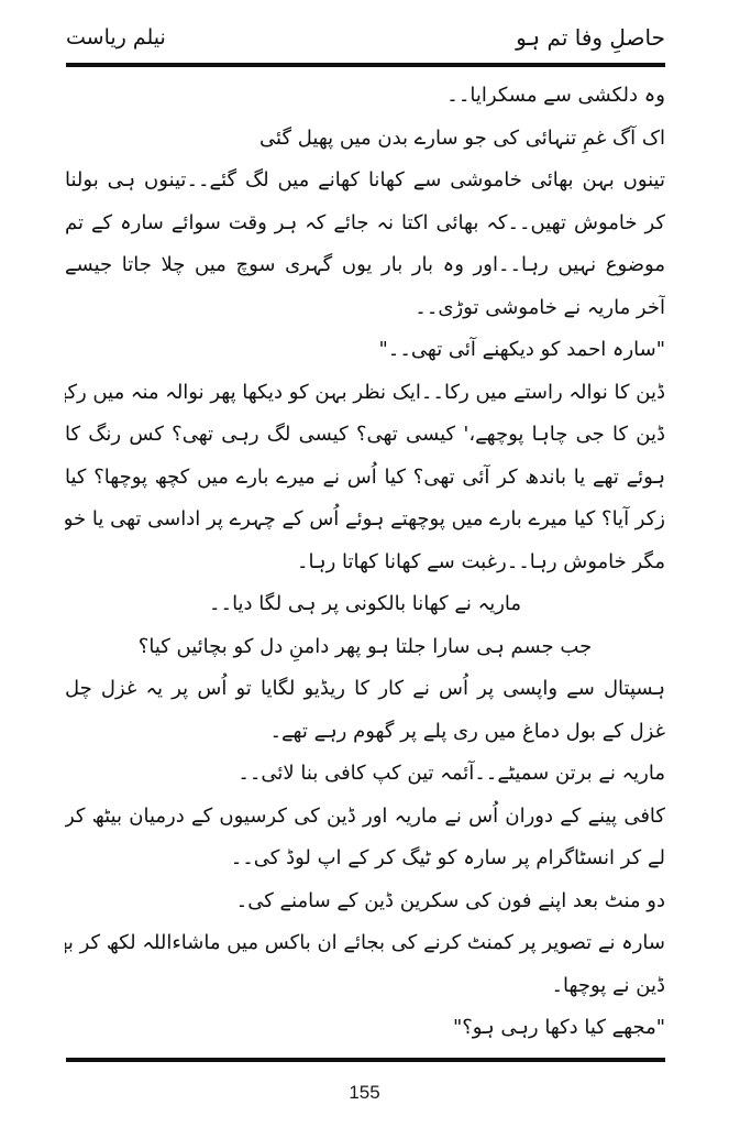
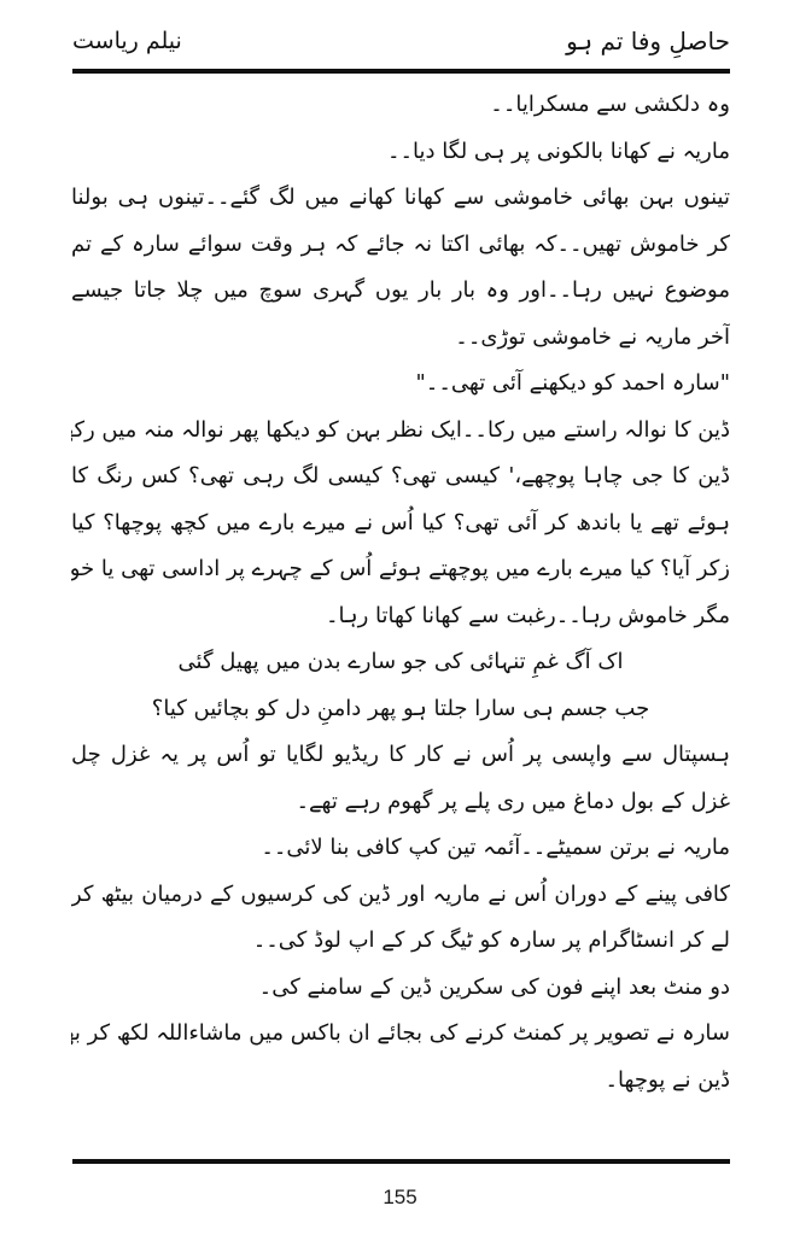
  حاصلِ وفا تم ہو
  نیلم ریاست
  وہ دلکشی سے مسکرایا۔۔
- اک آگ غمِ تنہائی کی جو سارے بدن میں پھیل گئی
+ ماریہ نے کھانا بالکونی پر ہی لگا دیا۔۔
  تینوں بہن بھائی خاموشی سے کھانا کھانے میں لگ گئے۔۔تینوں ہی بولنا
  کر خاموش تھیں۔۔کہ بھائی اکتا نہ جائے کہ ہر وقت سوائے سارہ کے تم
  موضوع نہیں رہا۔۔اور وہ بار بار یوں گہری سوچ میں چلا جاتا جیسے
  آخر ماریہ نے خاموشی توڑی۔۔
  "سارہ احمد کو دیکھنے آئی تھی۔۔"
  ڈین کا نوالہ راستے میں رکا۔۔ایک نظر بہن کو دیکھا پھر نوالہ منہ میں رک
  ہوئے تھے یا باندھ کر آئی تھی؟ کیا اُس نے میرے بارے میں کچھ پوچھا؟ کیا
  زکر آیا؟ کیا میرے بارے میں پوچھتے ہوئے اُس کے چہرے پر اداسی تھی یا خو
  مگر خاموش رہا۔۔رغبت سے کھانا کھاتا رہا۔
- ماریہ نے کھانا بالکونی پر ہی لگا دیا۔۔
+ اک آگ غمِ تنہائی کی جو سارے بدن میں پھیل گئی
  جب جسم ہی سارا جلتا ہو پھر دامنِ دل کو بچائیں کیا؟
  غزل کے بول دماغ میں ری پلے پر گھوم رہے تھے۔
  ماریہ نے برتن سمیٹے۔۔آئمہ تین کپ کافی بنا لائی۔۔
  کافی پینے کے دوران اُس نے ماریہ اور ڈین کی کرسیوں کے درمیان بیٹھ کر
  لے کر انسٹاگرام پر سارہ کو ٹیگ کر کے اپ لوڈ کی۔۔
  دو منٹ بعد اپنے فون کی سکرین ڈین کے سامنے کی۔
  سارہ نے تصویر پر کمنٹ کرنے کی بجائے ان باکس میں ماشاءاللہ لکھ کر ب
  ڈین نے پوچھا۔
- "مجھے کیا دکھا رہی ہو؟"
  155
